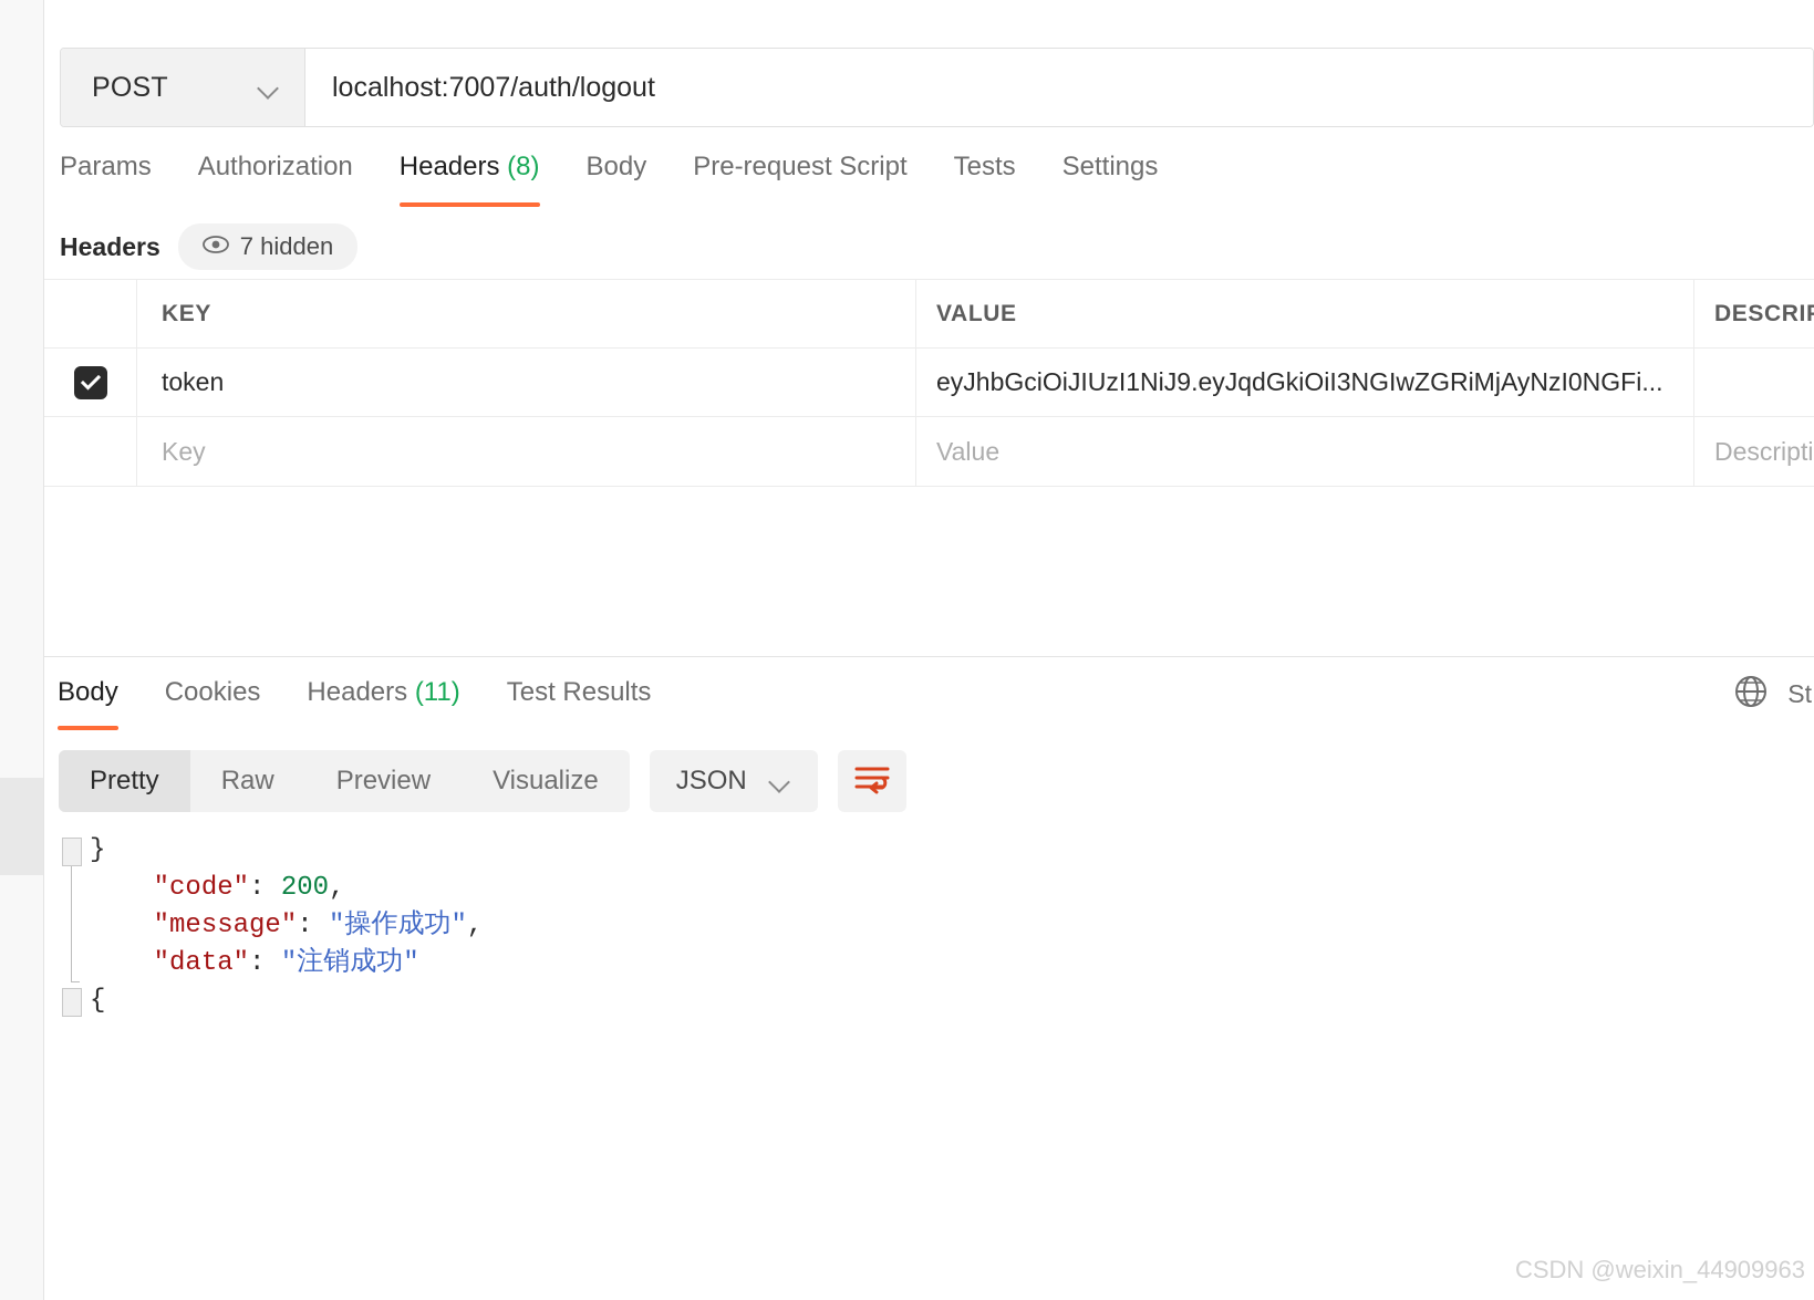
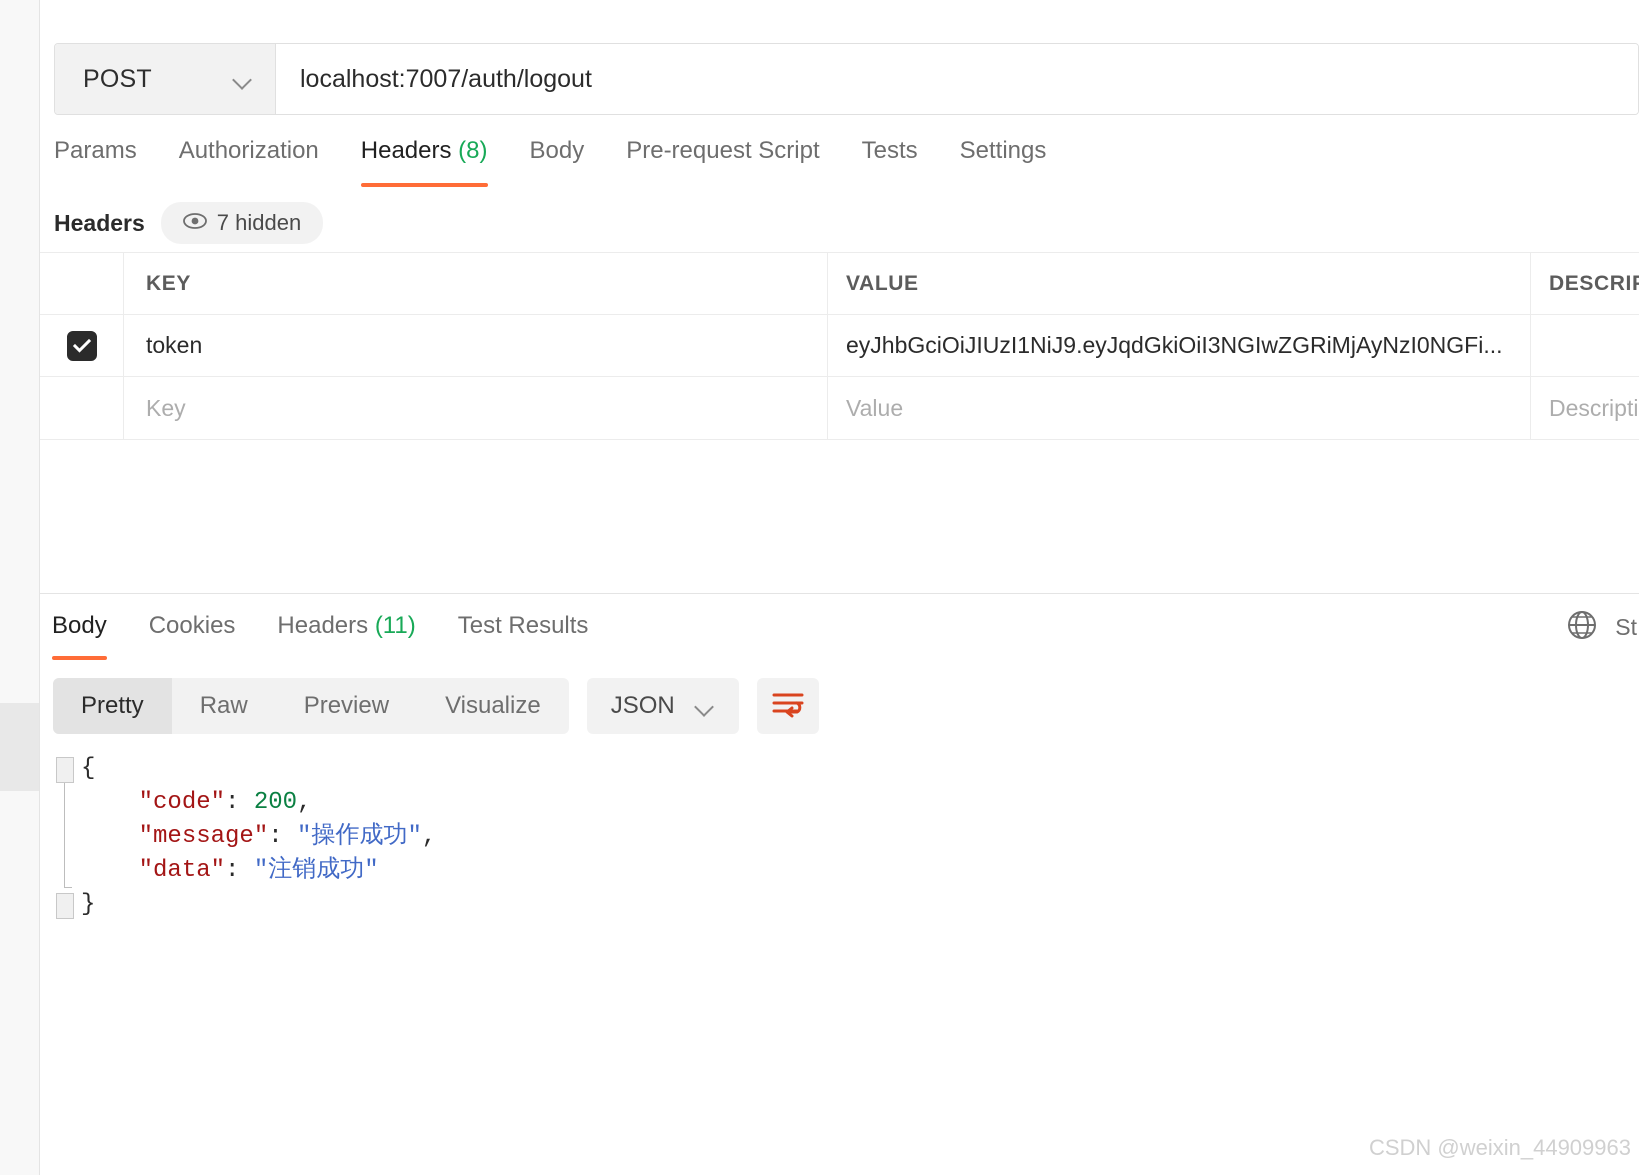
  POST
  localhost:7007/auth/logout
  Params
  Authorization
  Headers (8)
  Body
  Pre-request Script
  Tests
  Settings
  Headers
  7 hidden
  KEY
  VALUE
  token
  eyJhbGciOiJIUzI1NiJ9.eyJqdGkiOiI3NGIwZGRiMjAyNzI0NGFi...
  Key
  Value
  Descripti
  Body
  Cookies
  Headers (11)
  Test Results
  St
  Pretty
  Raw
  Preview
  Visualize
  JSON
- }
+ {
  "code": 200,
  "message": "操作成功",
  "data": "注销成功"
- {
+ }
  CSDN @weixin_44909963
